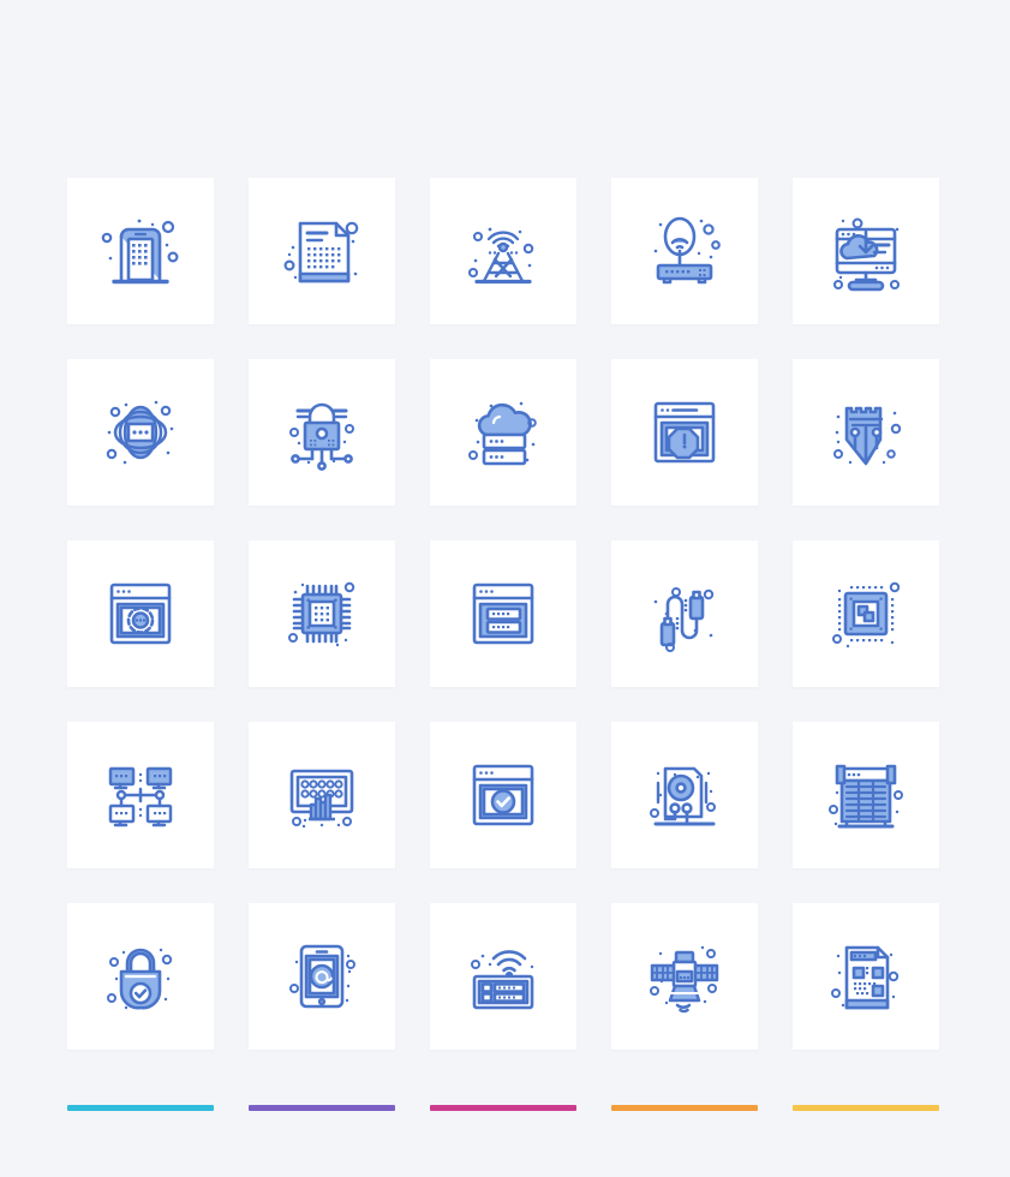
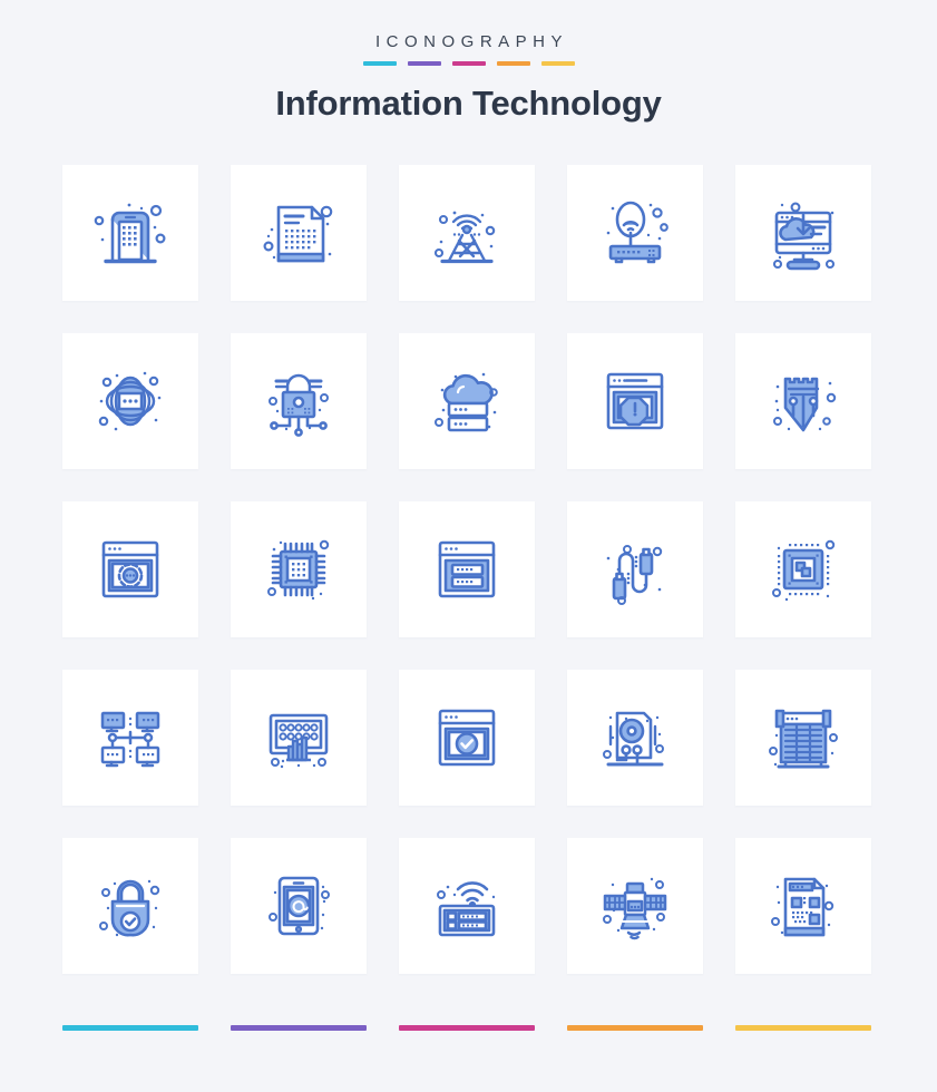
+ ICONOGRAPHY
+ Information Technology
